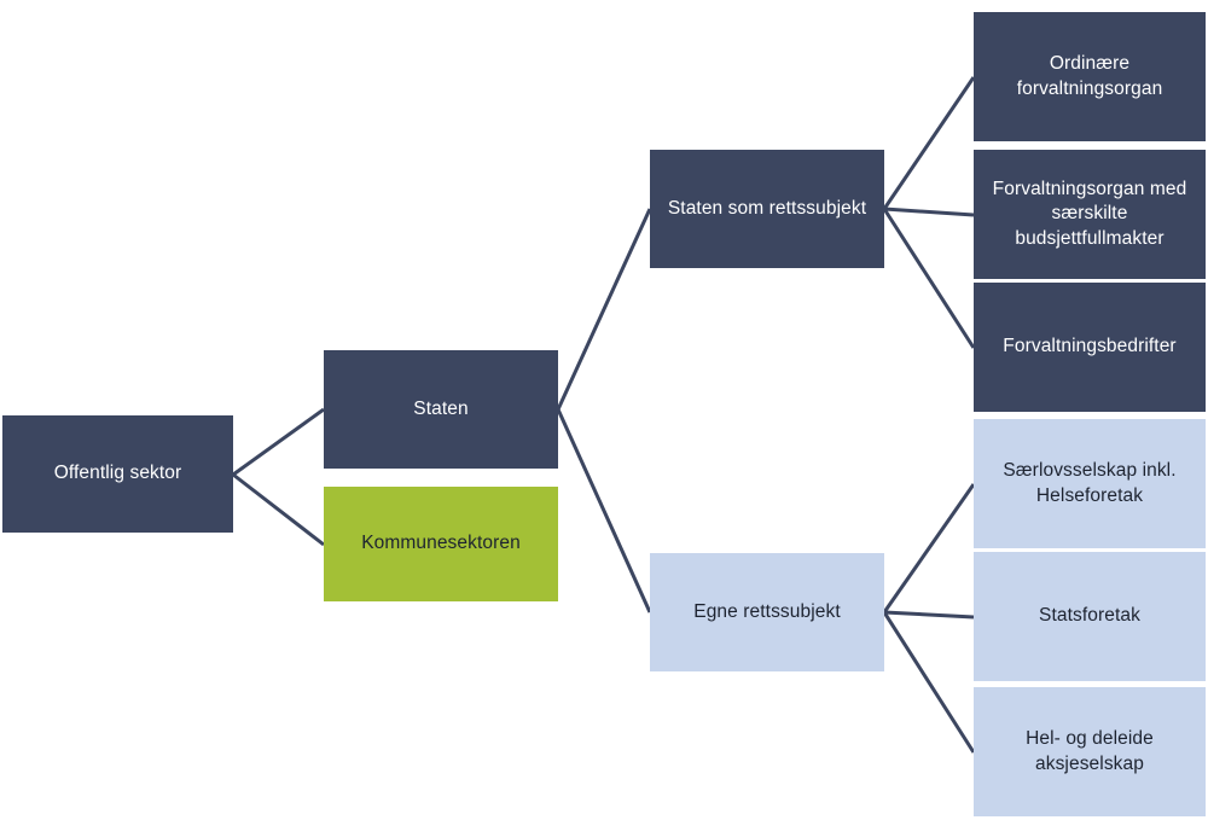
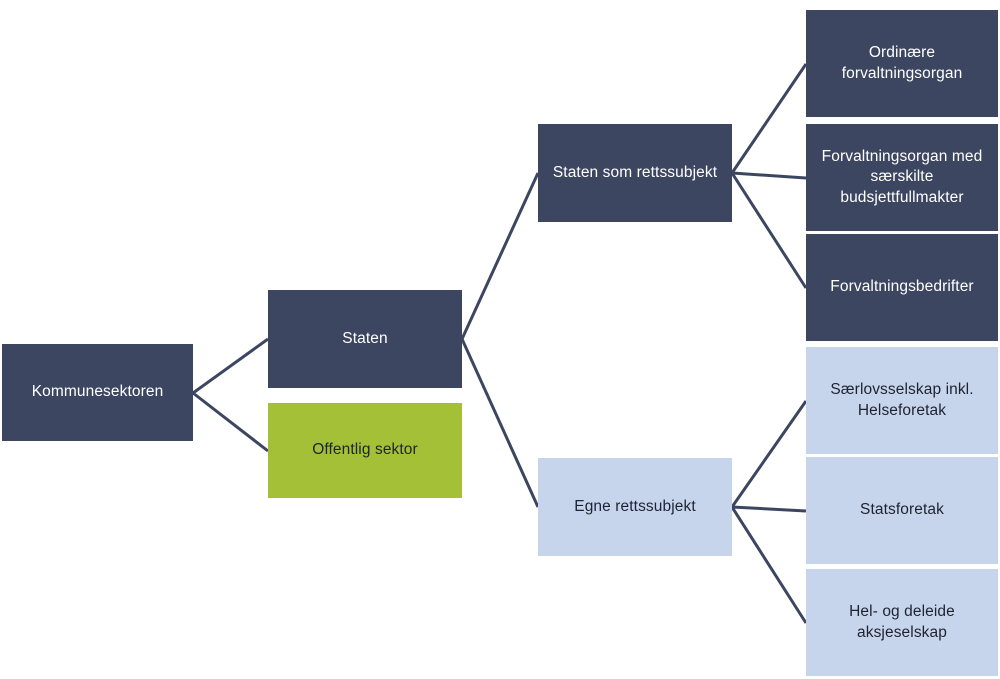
- Offentlig sektor
+ Kommunesektoren
  Staten
- Kommunesektoren
+ Offentlig sektor
  Staten som rettssubjekt
  Egne rettssubjekt
  Ordinære
  forvaltningsorgan
  Forvaltningsorgan med
  særskilte
  budsjettfullmakter
  Forvaltningsbedrifter
  Særlovsselskap inkl.
  Helseforetak
  Statsforetak
  Hel- og deleide
  aksjeselskap
